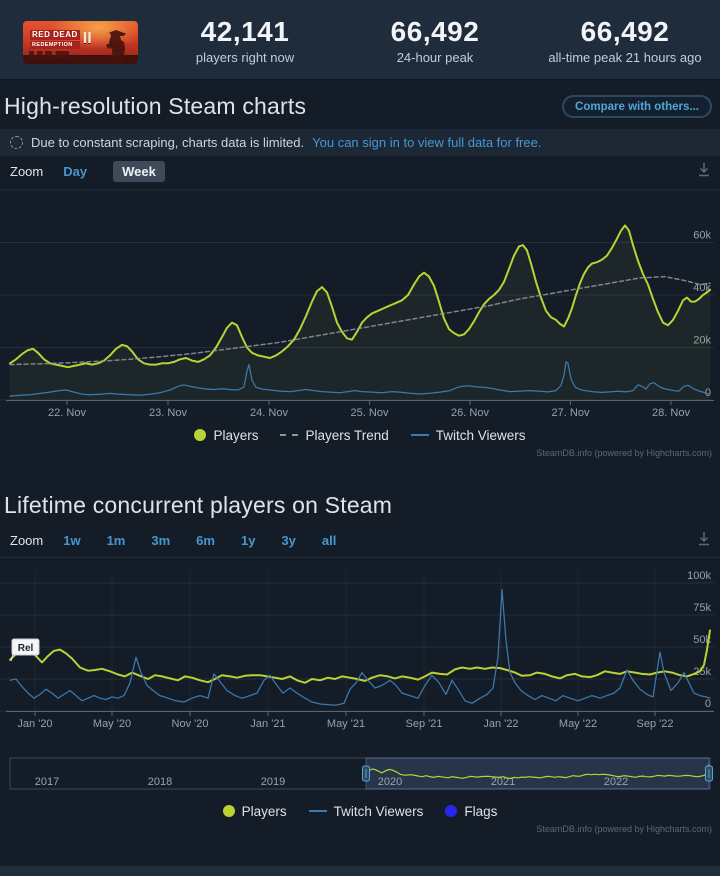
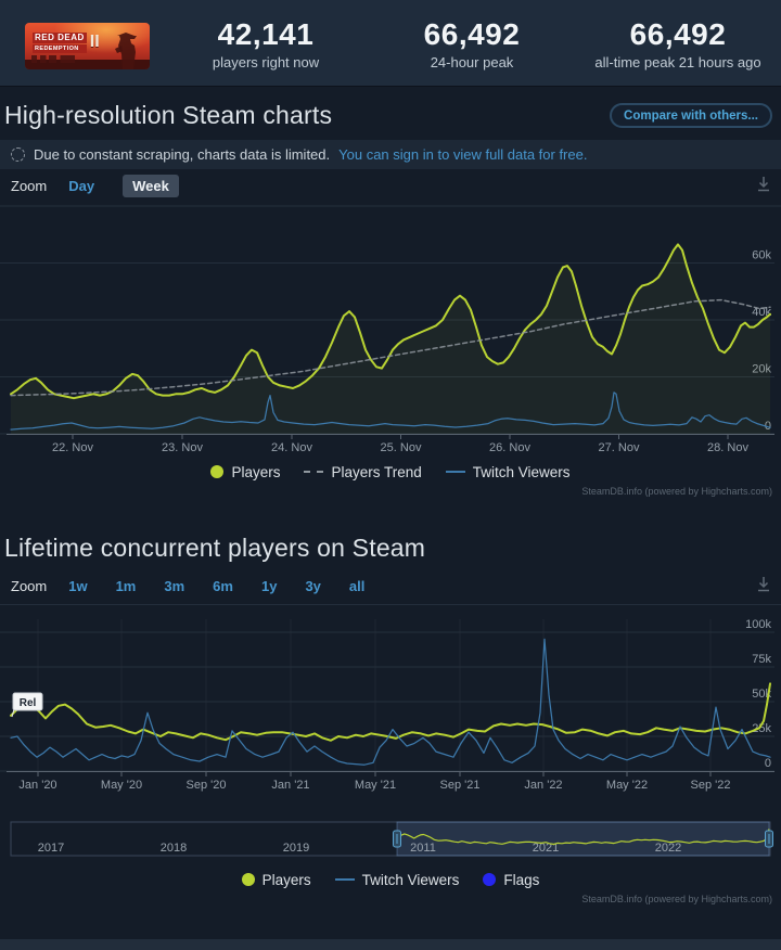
  RED DEAD
  II
  42,141
  players right now
  66,492
  24-hour peak
  66,492
  all-time peak 21 hours ago
  High-resolution Steam charts
  Compare with others...
  Due to constant scraping, charts data is limited.
  You can sign in to view full data for free.
  Zoom
  Day
  Week
  0
  20k
  40k
  60k
  22. Nov
  23. Nov
  24. Nov
  25. Nov
  26. Nov
  27. Nov
  28. Nov
  Players
  Players Trend
  Twitch Viewers
  SteamDB.info (powered by Highcharts.com)
  Lifetime concurrent players on Steam
  Zoom
  1w
  1m
  3m
  6m
  1y
  3y
  all
  0
  75k
  100k
  Jan '20
  May '20
- Nov '20
+ Sep '20
  Jan '21
  May '21
  Sep '21
  Jan '22
  May '22
  Sep '22
  Rel
  2017
  2018
  2019
- 2020
+ 2011
  2021
  2022
  Players
  Twitch Viewers
  Flags
  SteamDB.info (powered by Highcharts.com)
